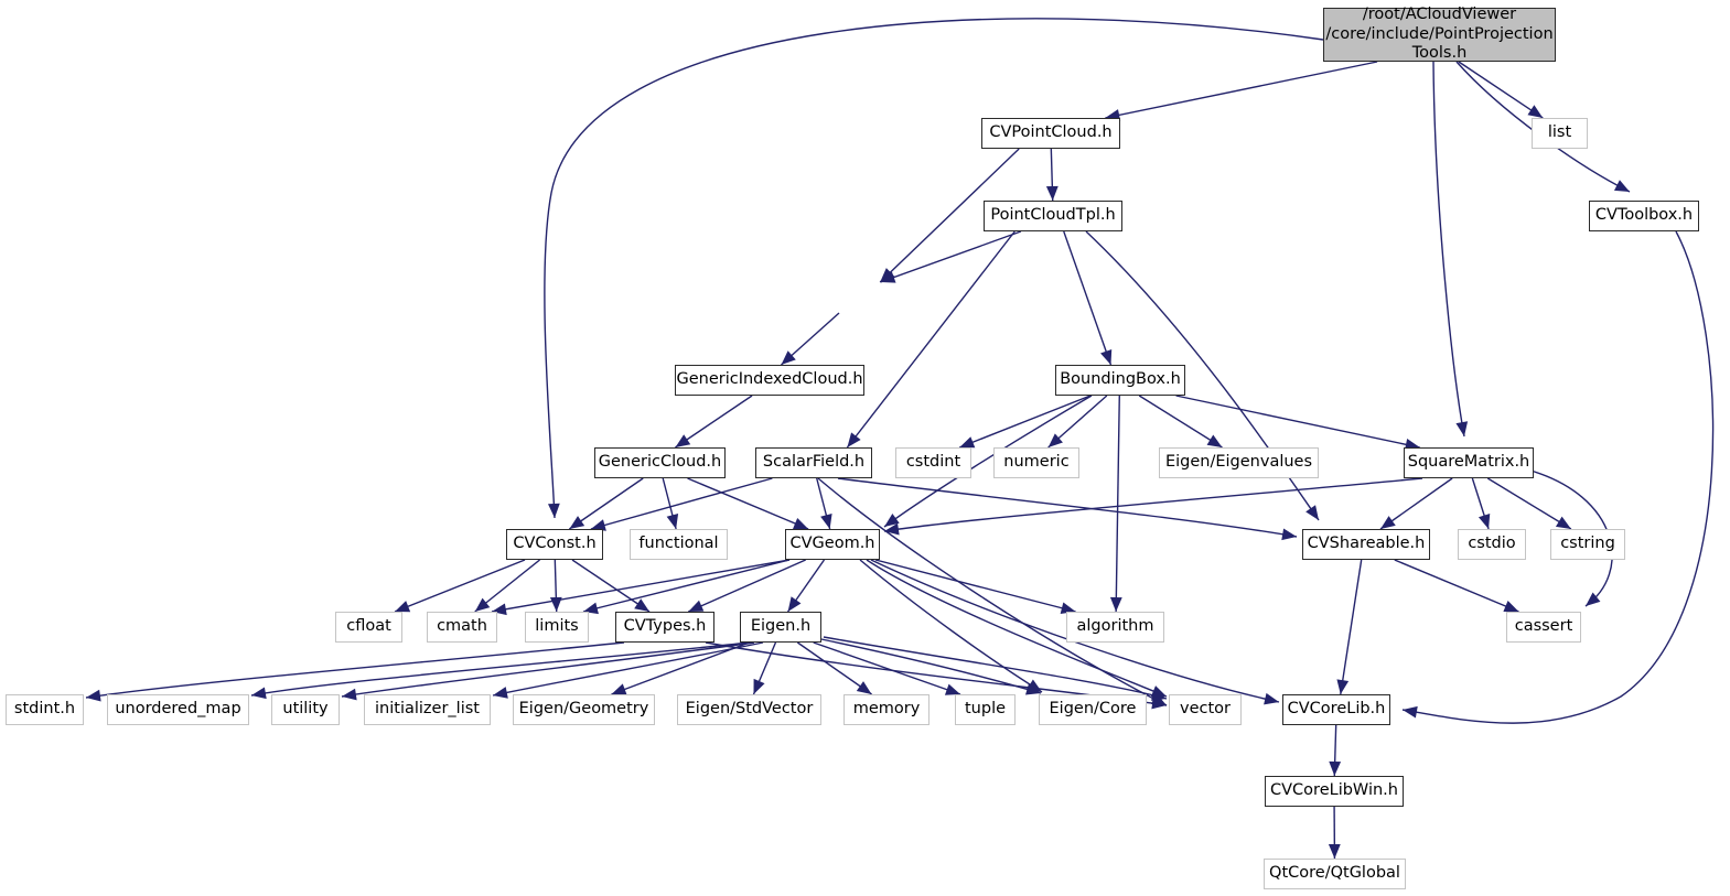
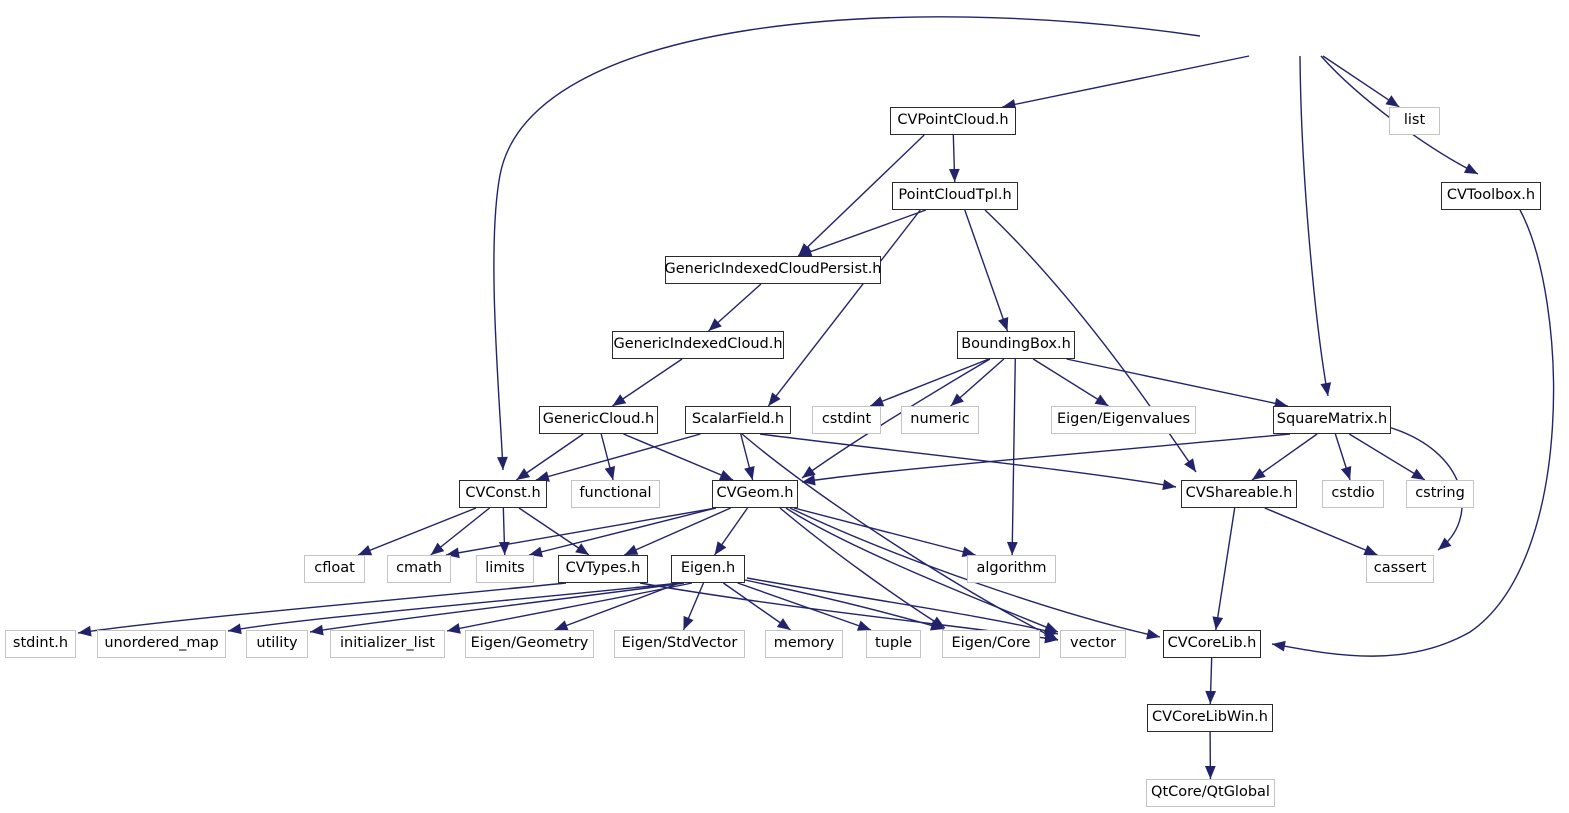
- /root/ACloudViewer
- /core/include/PointProjection
- Tools.h
  list
  CVToolbox.h
  CVPointCloud.h
  PointCloudTpl.h
+ GenericIndexedCloudPersist.h
  GenericIndexedCloud.h
  BoundingBox.h
  GenericCloud.h
  ScalarField.h
  cstdint
  numeric
  Eigen/Eigenvalues
  SquareMatrix.h
  CVConst.h
  functional
  CVGeom.h
  CVShareable.h
  cstdio
  cstring
  cfloat
  cmath
  limits
  CVTypes.h
  Eigen.h
  algorithm
  cassert
  stdint.h
  unordered_map
  utility
  initializer_list
  Eigen/Geometry
  Eigen/StdVector
  memory
  tuple
  Eigen/Core
  vector
  CVCoreLib.h
  CVCoreLibWin.h
  QtCore/QtGlobal
